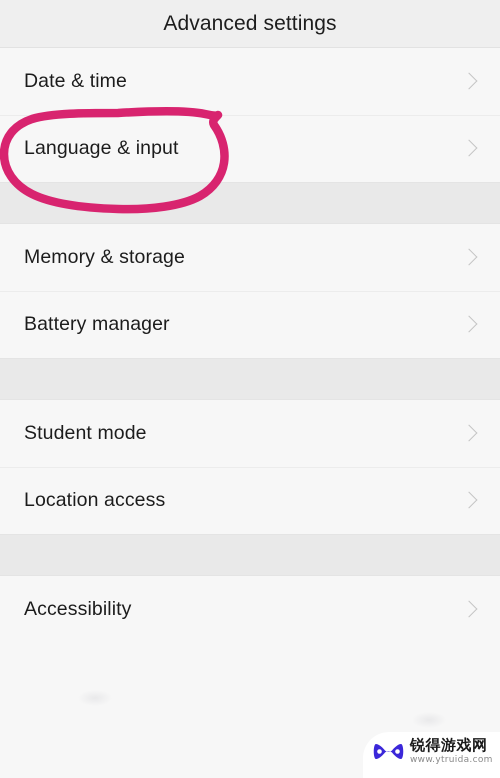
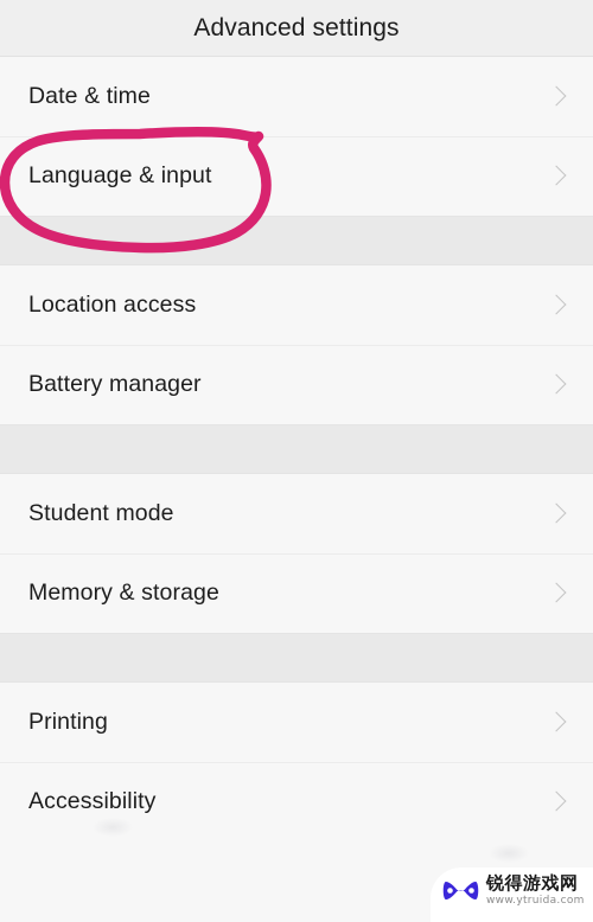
  Advanced settings
  Date & time
  Language & input
- Memory & storage
+ Location access
  Battery manager
  Student mode
- Location access
+ Memory & storage
+ Printing
  Accessibility
  锐得游戏网
  www.ytruida.com
